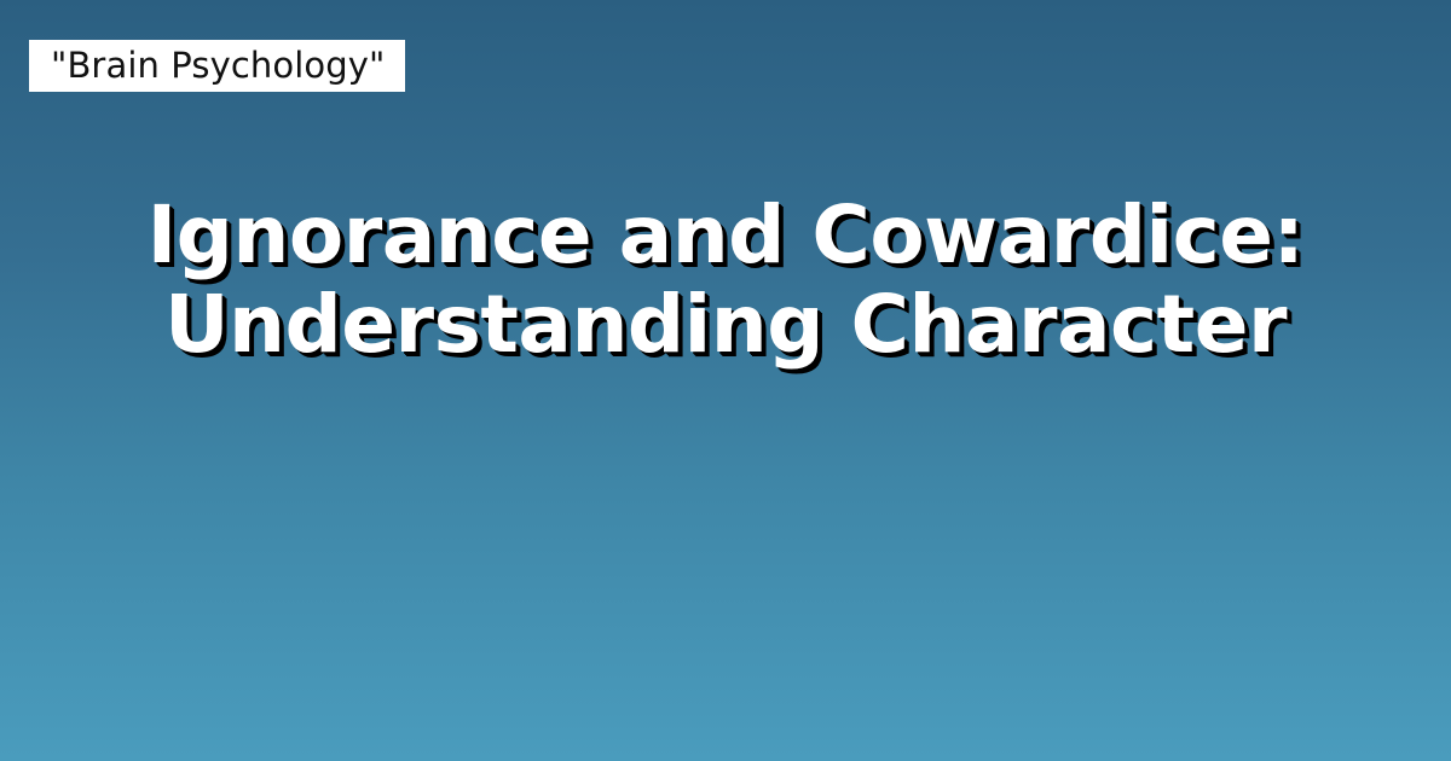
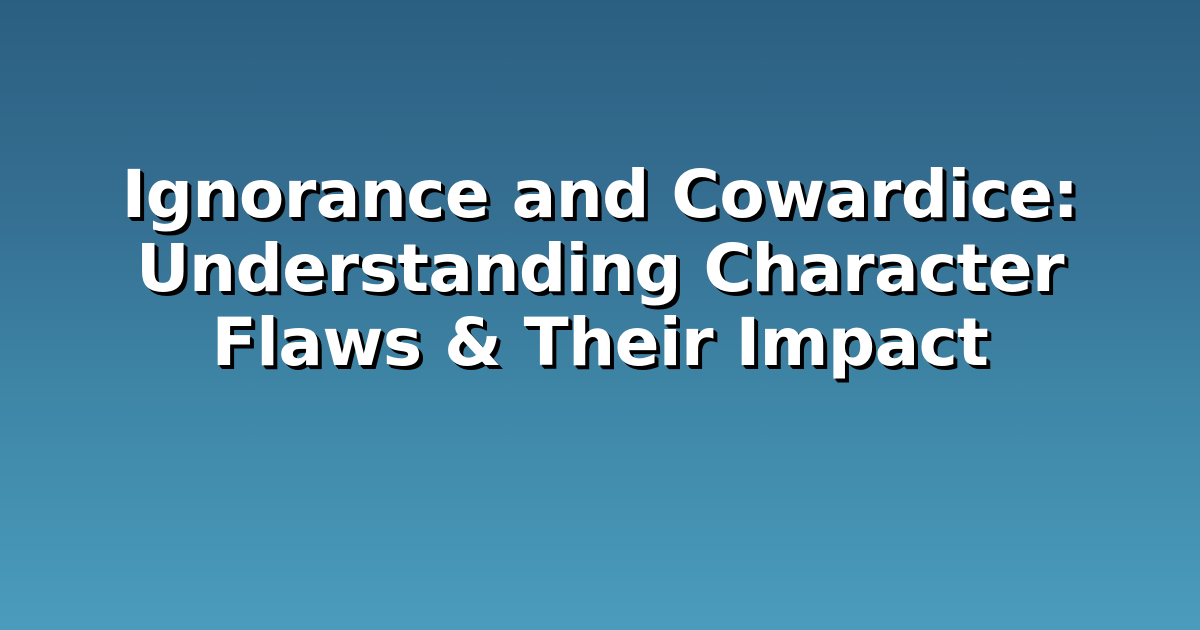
- "Brain Psychology"
  Ignorance and Cowardice:
  Understanding Character
+ Flaws & Their Impact
